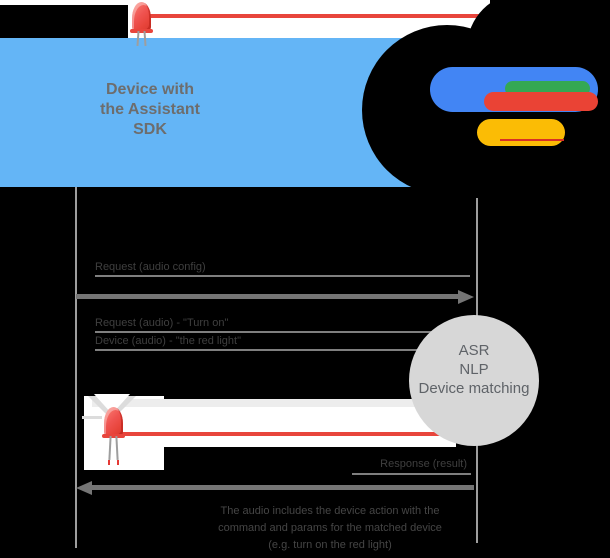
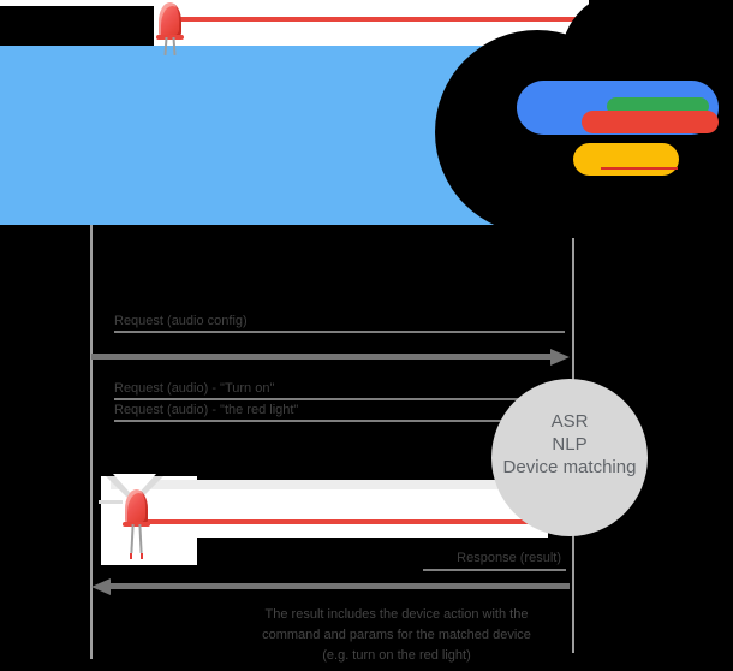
- Device with
- the Assistant
- SDK
  Request (audio config)
  Request (audio) - "Turn on"
- Device (audio) - "the red light"
+ Request (audio) - "the red light"
  ASR
  NLP
  Device matching
  Response (result)
- The audio includes the device action with the
+ The result includes the device action with the
  command and params for the matched device
  (e.g. turn on the red light)
